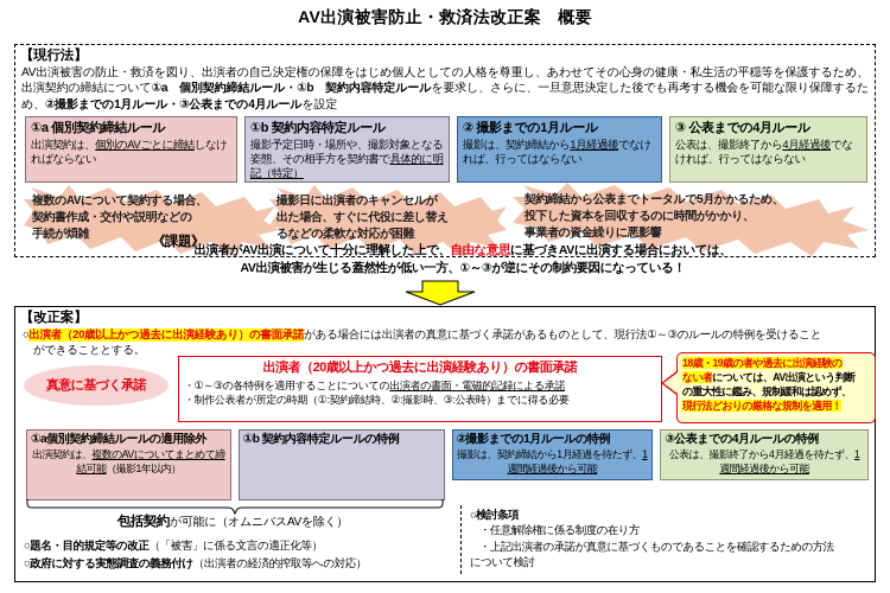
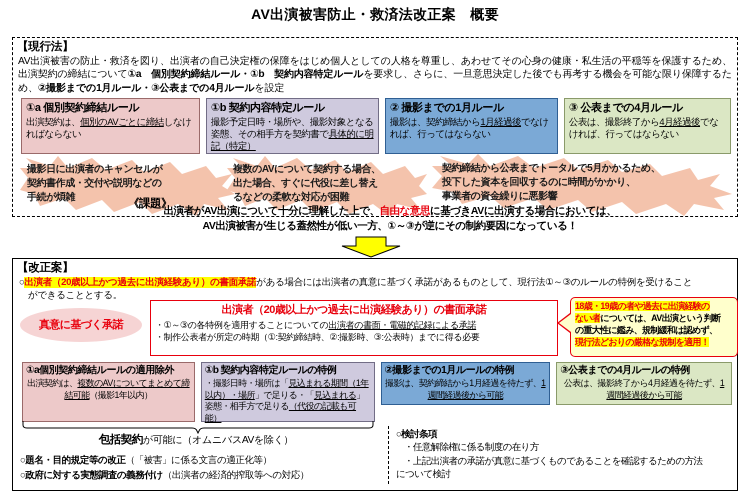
  AV出演被害防止・救済法改正案 概要
  【現行法】
  AV出演被害の防止・救済を図り、出演者の自己決定権の保障をはじめ個人としての人格を尊重し、あわせてその心身の健康・私生活の平穏等を保護するため、出演契約の締結について①a 個別契約締結ルール・①b 契約内容特定ルールを要求し、さらに、一旦意思決定した後でも再考する機会を可能な限り保障するため、②撮影までの1月ルール・③公表までの4月ルールを設定
  ①a 個別契約締結ルール
  出演契約は、個別のAVごとに締結しなければならない
  ①b 契約内容特定ルール
  撮影予定日時・場所や、撮影対象となる姿態、その相手方を契約書で具体的に明記（特定）
  ② 撮影までの1月ルール
  撮影は、契約締結から1月経過後でなければ、行ってはならない
  ③ 公表までの4月ルール
  公表は、撮影終了から4月経過後でなければ、行ってはならない
- 複数のAVについて契約する場合、
+ 撮影日に出演者のキャンセルが
  契約書作成・交付や説明などの
  手続が煩雑
- 撮影日に出演者のキャンセルが
+ 複数のAVについて契約する場合、
  出た場合、すぐに代役に差し替え
  るなどの柔軟な対応が困難
  契約締結から公表までトータルで5月かかるため、
  投下した資本を回収するのに時間がかかり、
  事業者の資金繰りに悪影響
  《課題》
  出演者がAV出演について十分に理解した上で、自由な意思に基づきAVに出演する場合においては、
  AV出演被害が生じる蓋然性が低い一方、①～③が逆にその制約要因になっている！
  【改正案】
  ○出演者（20歳以上かつ過去に出演経験あり）の書面承諾がある場合には出演者の真意に基づく承諾があるものとして、現行法①～③のルールの特例を受けること
  ができることとする。
  真意に基づく承諾
  出演者（20歳以上かつ過去に出演経験あり）の書面承諾
  ・①～③の各特例を適用することについての出演者の書面・電磁的記録による承諾
  ・制作公表者が所定の時期（①:契約締結時、②:撮影時、③:公表時）までに得る必要
  18歳・19歳の者や過去に出演経験の
  ない者については、AV出演という判断
  の重大性に鑑み、規制緩和は認めず、
  現行法どおりの厳格な規制を適用！
  ①a個別契約締結ルールの適用除外
  出演契約は、複数のAVについてまとめて締結可能（撮影1年以内）
  ①b 契約内容特定ルールの特例
+ ・撮影日時・場所は「見込まれる期間（1年以内）・場所」で足りる・「見込まれる」姿態・相手方で足りる（代役の記載も可能）
  ②撮影までの1月ルールの特例
  撮影は、契約締結から1月経過を待たず、1週間経過後から可能
  ③公表までの4月ルールの特例
  公表は、撮影終了から4月経過を待たず、1週間経過後から可能
  包括契約が可能に（オムニバスAVを除く）
  ○題名・目的規定等の改正（「被害」に係る文言の適正化等）
  ○政府に対する実態調査の義務付け（出演者の経済的搾取等への対応）
  ○検討条項
  ・任意解除権に係る制度の在り方
  ・上記出演者の承諾が真意に基づくものであることを確認するための方法
  について検討
